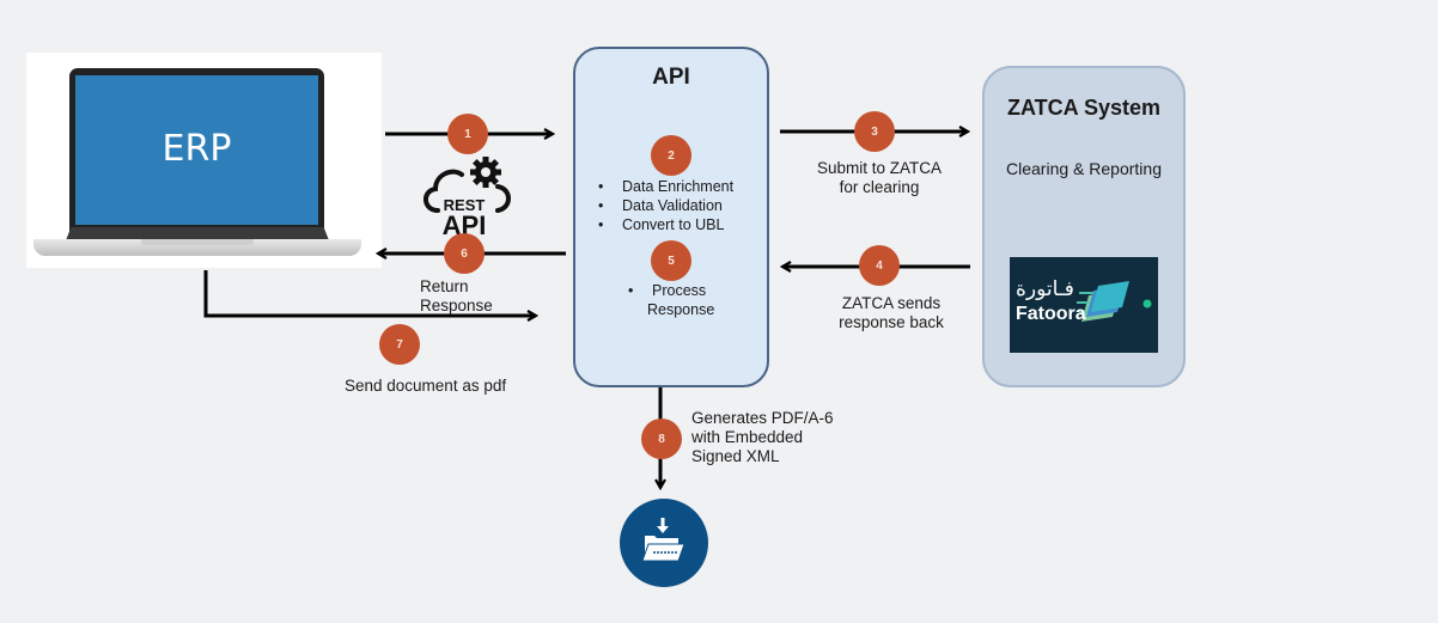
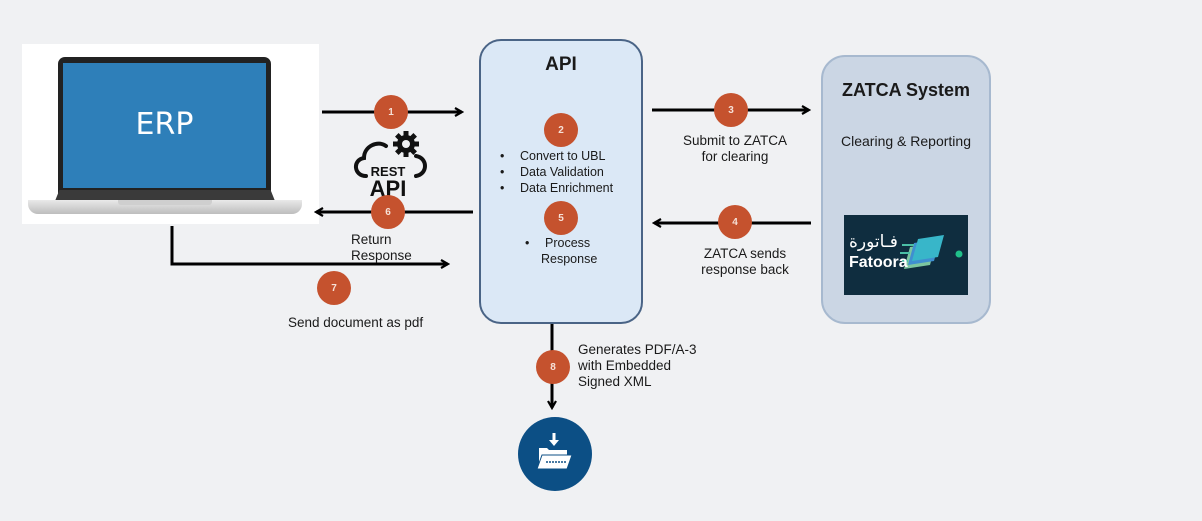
  ERP
  API
- • Data Enrichment
+ • Convert to UBL
  • Data Validation
- • Convert to UBL
+ • Data Enrichment
  • Process
  Response
  ZATCA System
  Clearing & Reporting
  فـاتورة
  Fatoora
  REST
  API
  1
  2
  3
  4
  5
  6
  7
  8
  Submit to ZATCA
  for clearing
  ZATCA sends
  response back
  Return
  Response
  Send document as pdf
- Generates PDF/A-6
+ Generates PDF/A-3
  with Embedded
  Signed XML
